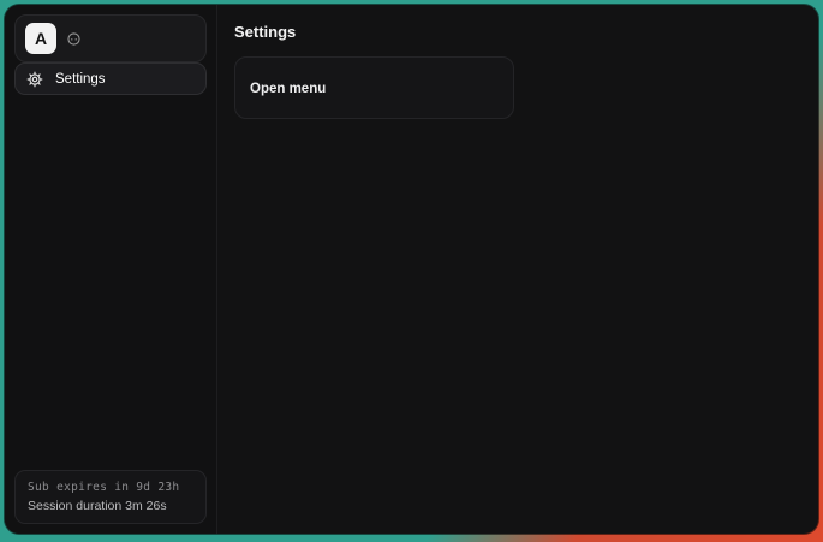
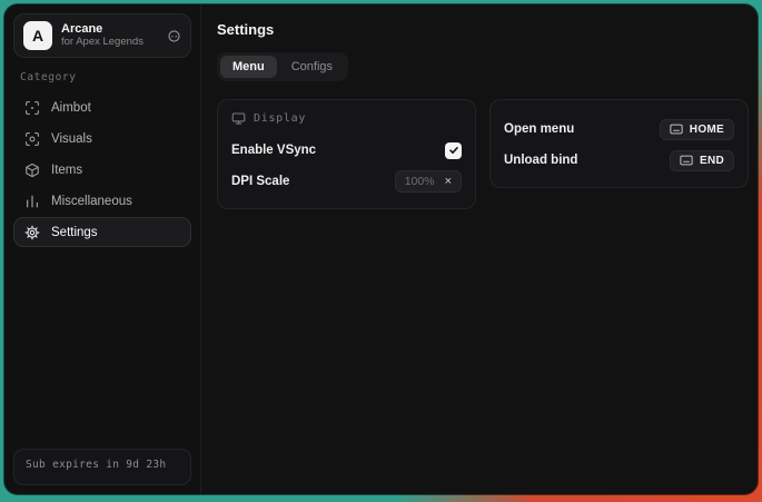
  A
+ Arcane
+ for Apex Legends
+ Category
+ Aimbot
+ Visuals
+ Items
+ Miscellaneous
  Settings
  Sub expires in 9d 23h
- Session duration 3m 26s
  Settings
+ Menu
+ Configs
+ Display
+ Enable VSync
+ DPI Scale
+ 100%
+ ×
  Open menu
+ HOME
+ Unload bind
+ END
